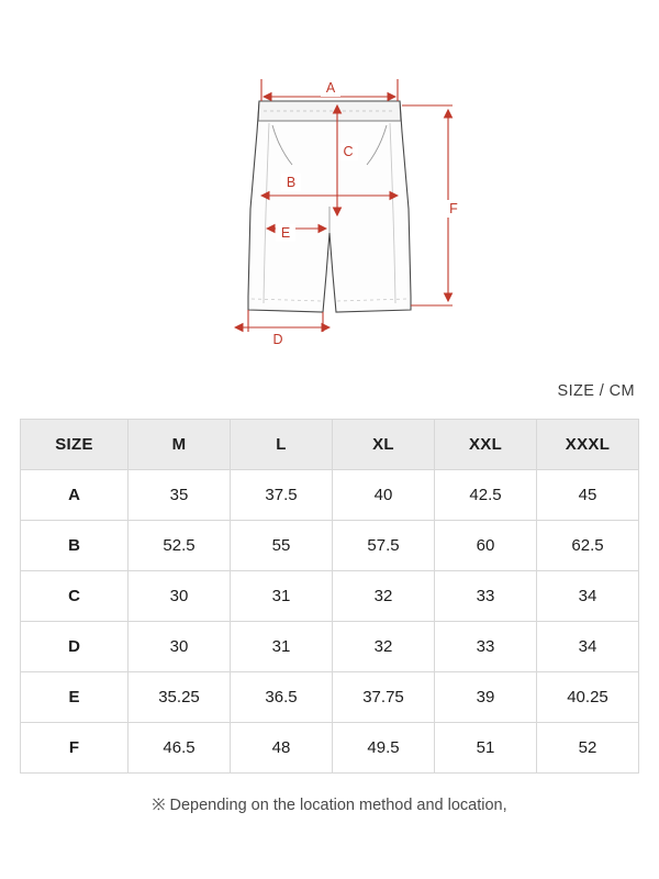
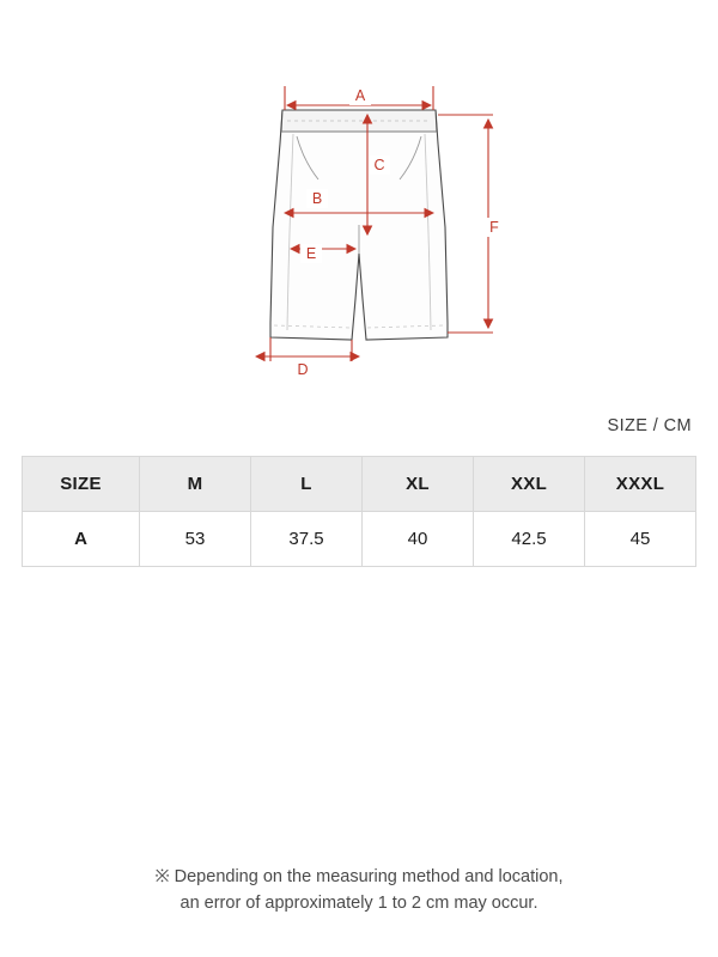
  A
  B
  C
  D
  E
  F
  SIZE / CM
  SIZE	M	L	XL	XXL	XXXL
- A	35	37.5	40	42.5	45
+ A	53	37.5	40	42.5	45
- B	52.5	55	57.5	60	62.5
- C	30	31	32	33	34
- D	30	31	32	33	34
- E	35.25	36.5	37.75	39	40.25
- F	46.5	48	49.5	51	52
- ※ Depending on the location method and location,
+ ※ Depending on the measuring method and location,
+ an error of approximately 1 to 2 cm may occur.
